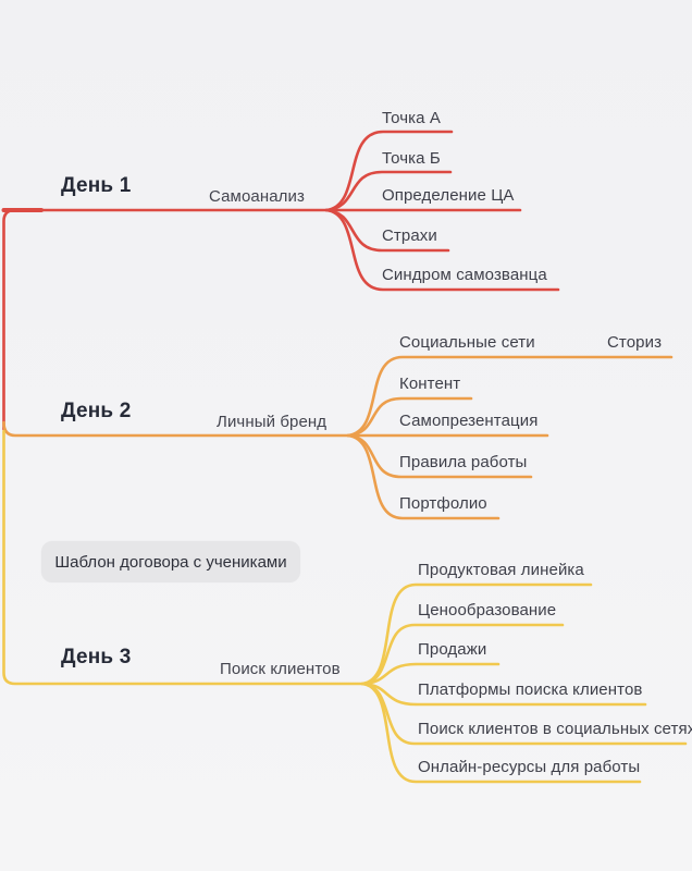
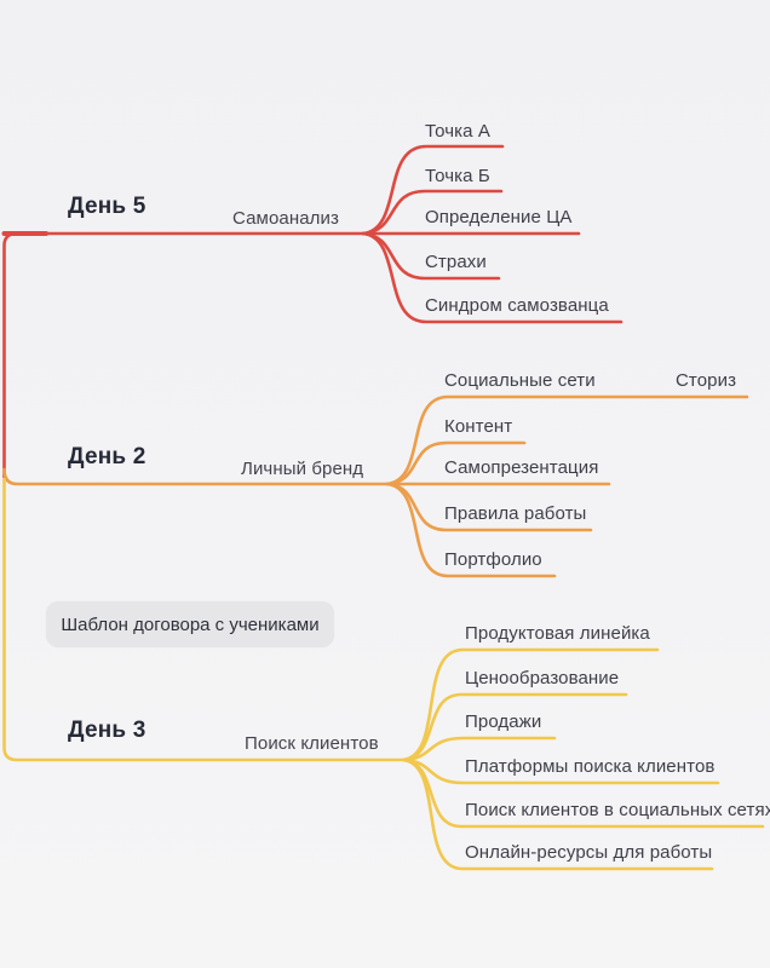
- День 1
+ День 5
  Самоанализ
  Точка А
  Точка Б
  Определение ЦА
  Страхи
  Синдром самозванца
  День 2
  Личный бренд
  Социальные сети
  Сториз
  Контент
  Самопрезентация
  Правила работы
  Портфолио
  Шаблон договора с учениками
  День 3
  Поиск клиентов
  Продуктовая линейка
  Ценообразование
  Продажи
  Платформы поиска клиентов
  Поиск клиентов в социальных сетях
  Онлайн-ресурсы для работы
